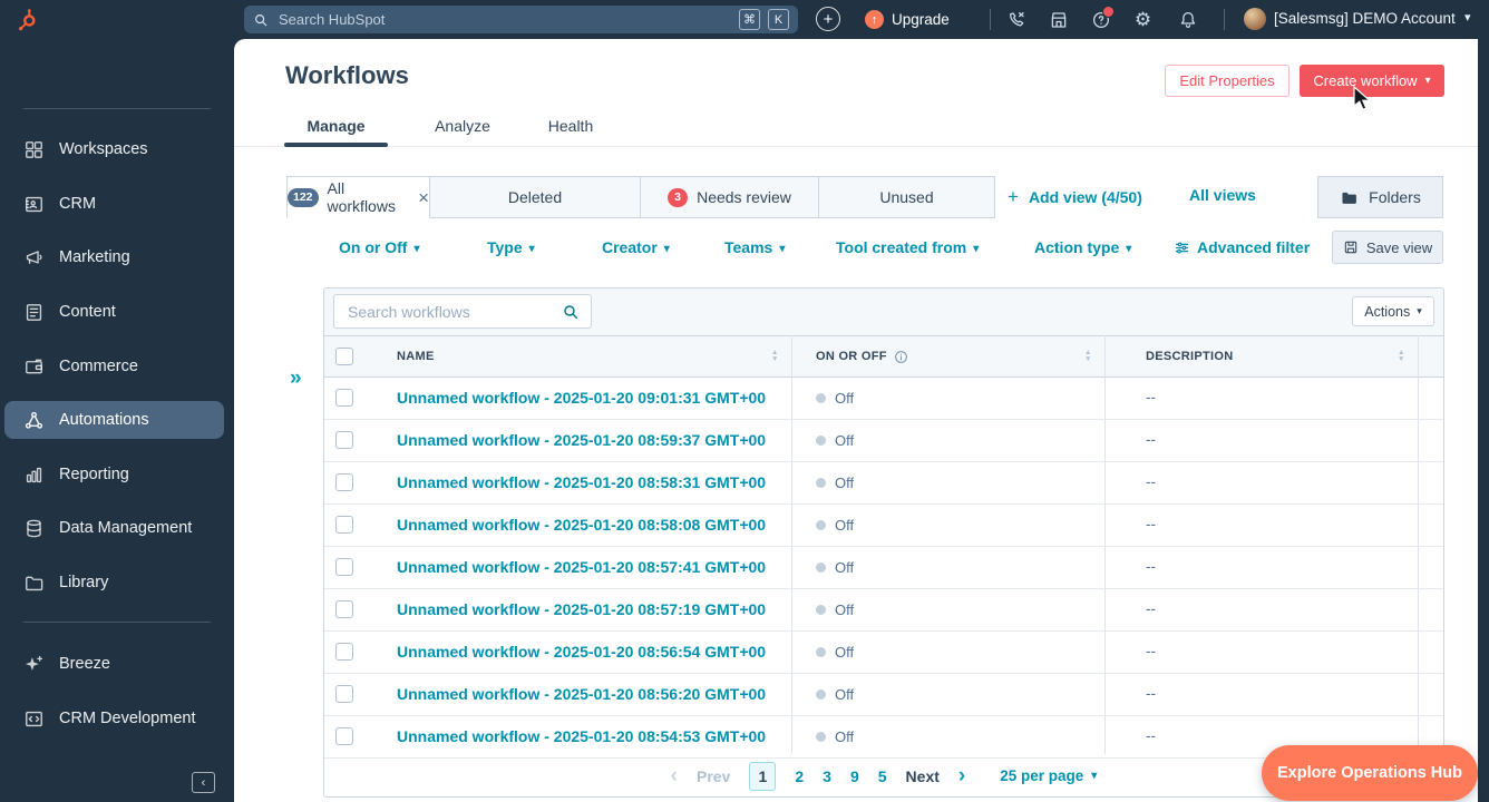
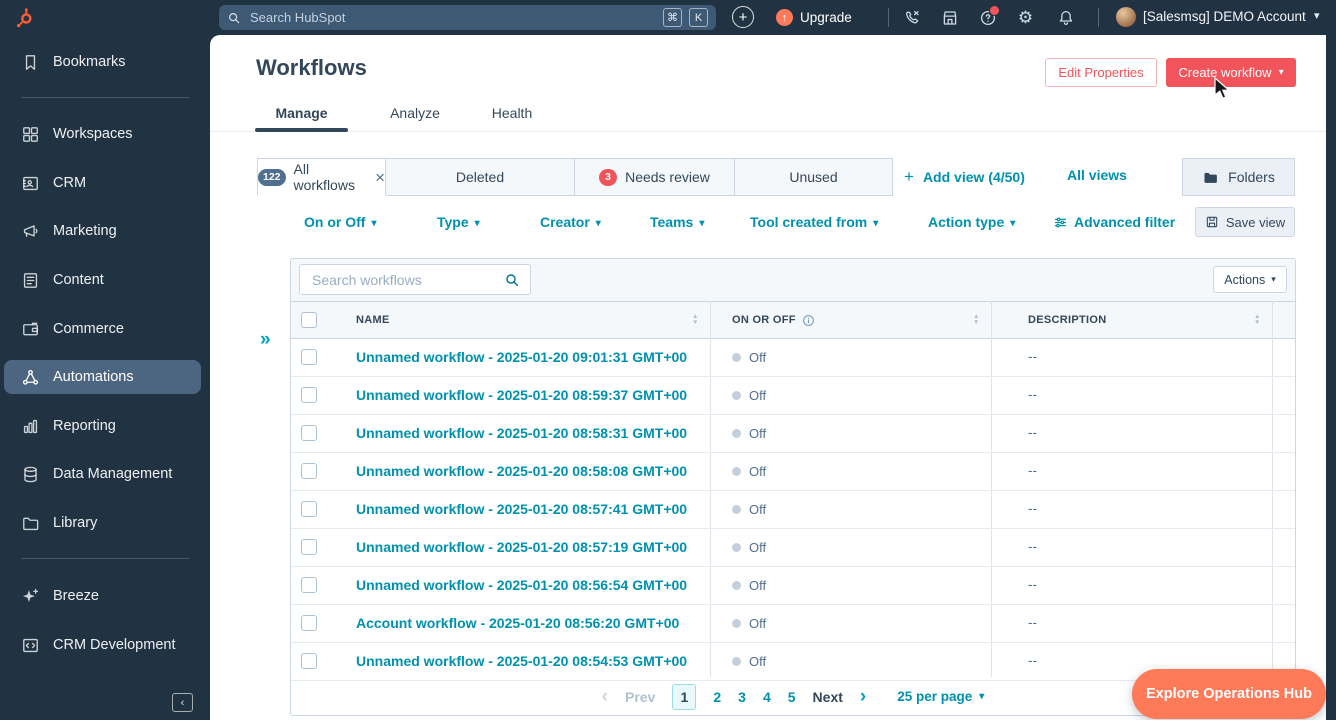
  Search HubSpot
  ⌘
  K
  +
  ↑
  Upgrade
  ⚙
  [Salesmsg] DEMO Account
  ▾
+ Bookmarks
  Workspaces
  CRM
  Marketing
  Content
  Commerce
  Automations
  Reporting
  Data Management
  Library
  Breeze
  CRM Development
  ‹
  Workflows
  Edit Properties
  Create workflow
  ▾
  Manage
  Analyze
  Health
  122
  All workflows
  ×
  Deleted
  3
  Needs review
  Unused
  +
  Add view (4/50)
  All views
  Folders
  On or Off
  ▾
  Type
  ▾
  Creator
  ▾
  Teams
  ▾
  Tool created from
  ▾
  Action type
  ▾
  Advanced filter
  Save view
  »
  Search workflows
  Actions
  ▾
  NAME
  ON OR OFF
  DESCRIPTION
  Unnamed workflow - 2025-01-20 09:01:31 GMT+00
  Off
  --
  Unnamed workflow - 2025-01-20 08:59:37 GMT+00
  Off
  --
  Unnamed workflow - 2025-01-20 08:58:31 GMT+00
  Off
  --
  Unnamed workflow - 2025-01-20 08:58:08 GMT+00
  Off
  --
  Unnamed workflow - 2025-01-20 08:57:41 GMT+00
  Off
  --
  Unnamed workflow - 2025-01-20 08:57:19 GMT+00
  Off
  --
  Unnamed workflow - 2025-01-20 08:56:54 GMT+00
  Off
  --
- Unnamed workflow - 2025-01-20 08:56:20 GMT+00
+ Account workflow - 2025-01-20 08:56:20 GMT+00
  Off
  --
  Unnamed workflow - 2025-01-20 08:54:53 GMT+00
  Off
  --
  ‹
  Prev
  1
  2
  3
- 9
+ 4
  5
  Next
  ›
  25 per page
  ▾
  Explore Operations Hub
